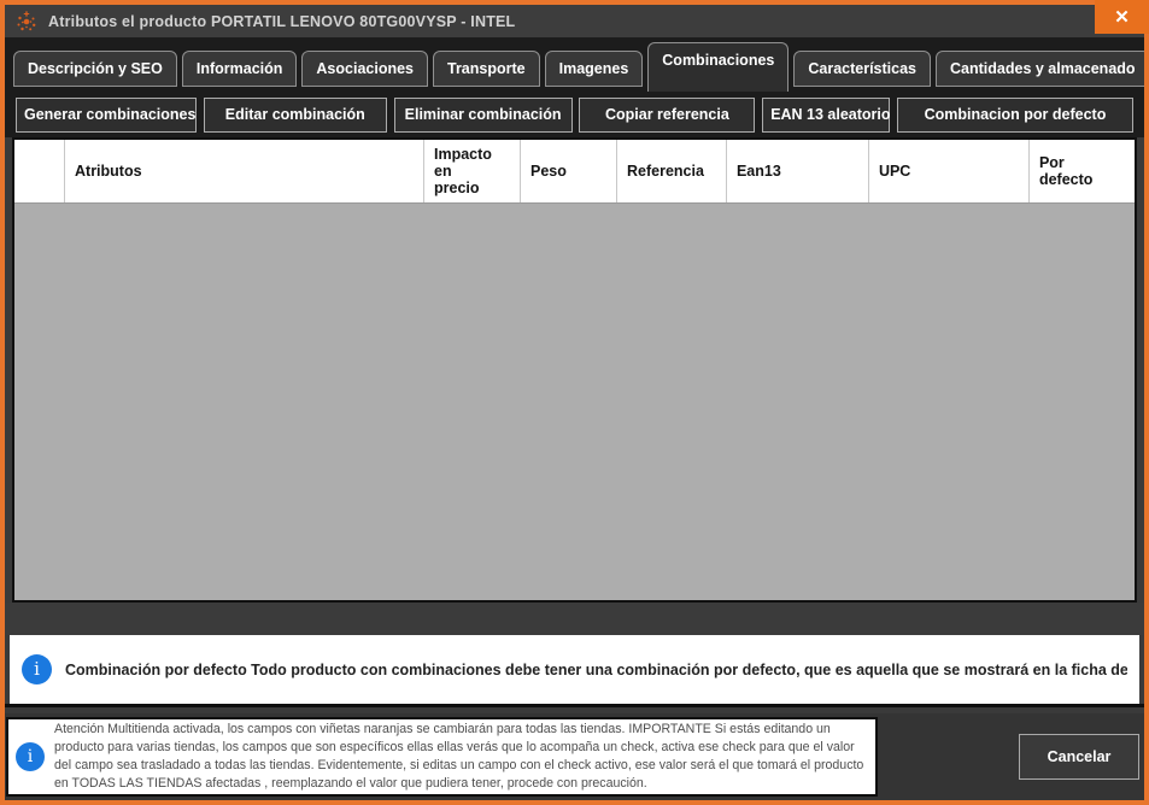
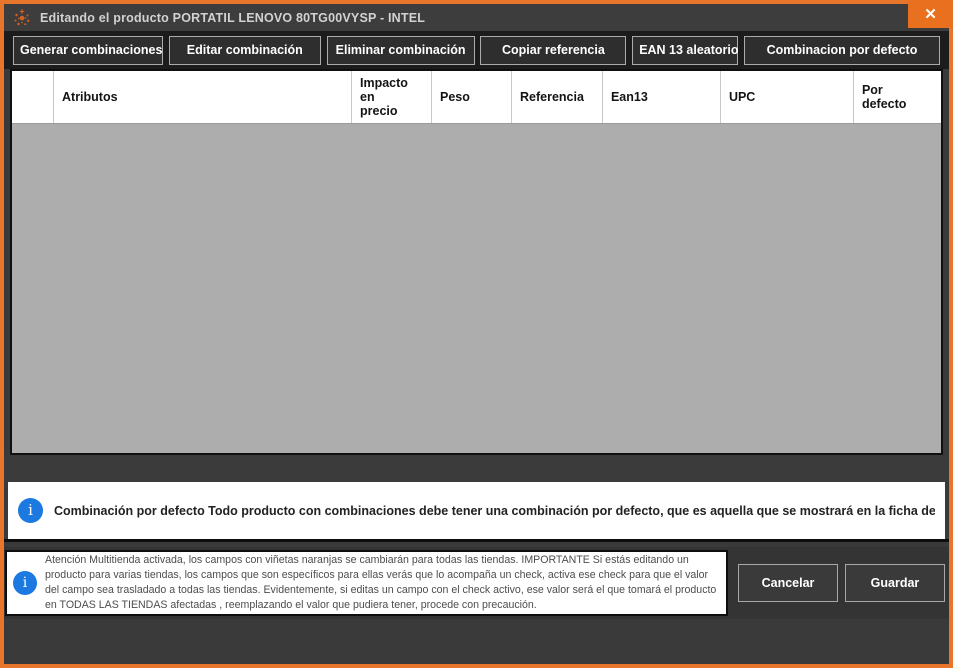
- Atributos el producto PORTATIL LENOVO 80TG00VYSP - INTEL
+ Editando el producto PORTATIL LENOVO 80TG00VYSP - INTEL
- Descripción y SEO
- Información
- Asociaciones
- Transporte
- Imagenes
- Combinaciones
- Características
- Cantidades y almacenado
  Generar combinaciones
  Editar combinación
  Eliminar combinación
  Copiar referencia
  EAN 13 aleatorio
  Combinacion por defecto
  Atributos
  Impacto en precio
  Peso
  Referencia
  Ean13
  UPC
  Por defecto
  i
  Combinación por defecto Todo producto con combinaciones debe tener una combinación por defecto, que es aquella que se mostrará en la ficha de
  i
- Atención Multitienda activada, los campos con viñetas naranjas se cambiarán para todas las tiendas. IMPORTANTE Si estás editando un producto para varias tiendas, los campos que son específicos ellas ellas verás que lo acompaña un check, activa ese check para que el valor del campo sea trasladado a todas las tiendas. Evidentemente, si editas un campo con el check activo, ese valor será el que tomará el producto en TODAS LAS TIENDAS afectadas , reemplazando el valor que pudiera tener, procede con precaución.
+ Atención Multitienda activada, los campos con viñetas naranjas se cambiarán para todas las tiendas. IMPORTANTE Si estás editando un producto para varias tiendas, los campos que son específicos para ellas verás que lo acompaña un check, activa ese check para que el valor del campo sea trasladado a todas las tiendas. Evidentemente, si editas un campo con el check activo, ese valor será el que tomará el producto en TODAS LAS TIENDAS afectadas , reemplazando el valor que pudiera tener, procede con precaución.
  Cancelar
+ Guardar
  ✕
